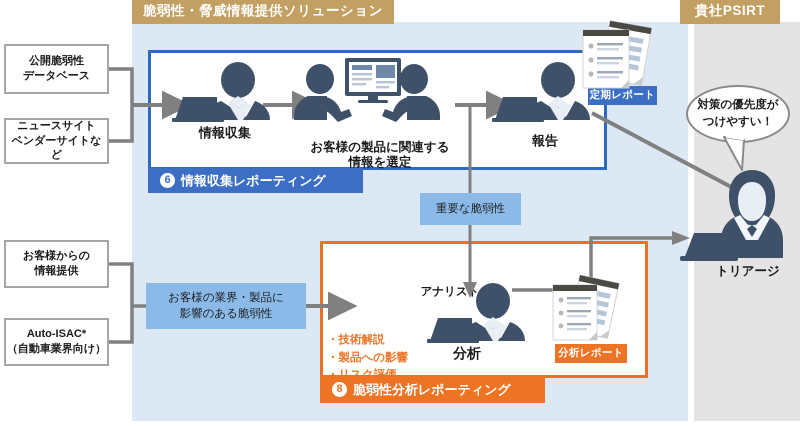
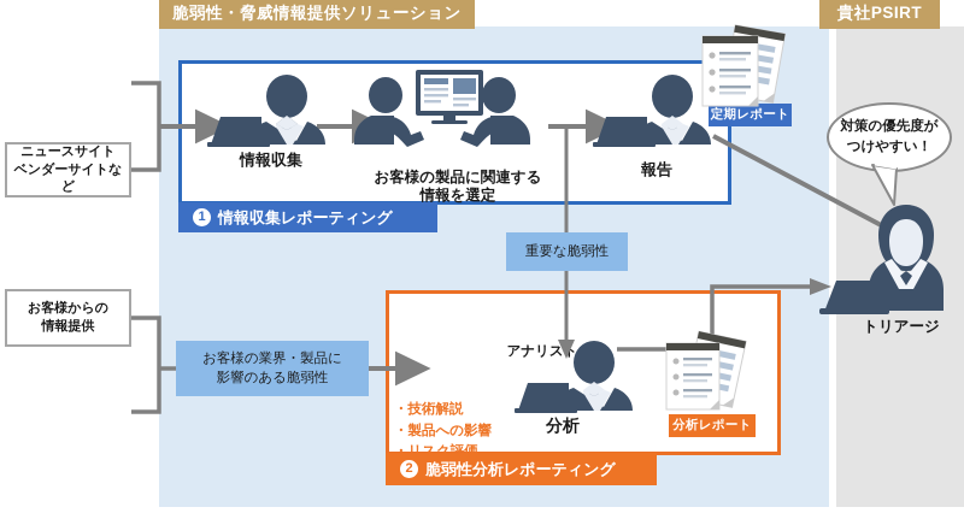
  脆弱性・脅威情報提供ソリューション
  貴社PSIRT
- 公開脆弱性
- データベース
  ニュースサイト
  ベンダーサイトなど
  お客様からの
  情報提供
- Auto-ISAC*
- （自動車業界向け）
- 6
+ 1
  情報収集レポーティング
- 8
+ 2
  脆弱性分析レポーティング
  重要な脆弱性
  お客様の業界・製品に
  影響のある脆弱性
  定期レポート
  分析レポート
  情報収集
  お客様の製品に関連する
  情報を選定
  報告
  ・技術解説
  ・製品への影響
  ・リスク評価
  アナリスト
  分析
  トリアージ
  対策の優先度が
  つけやすい！
